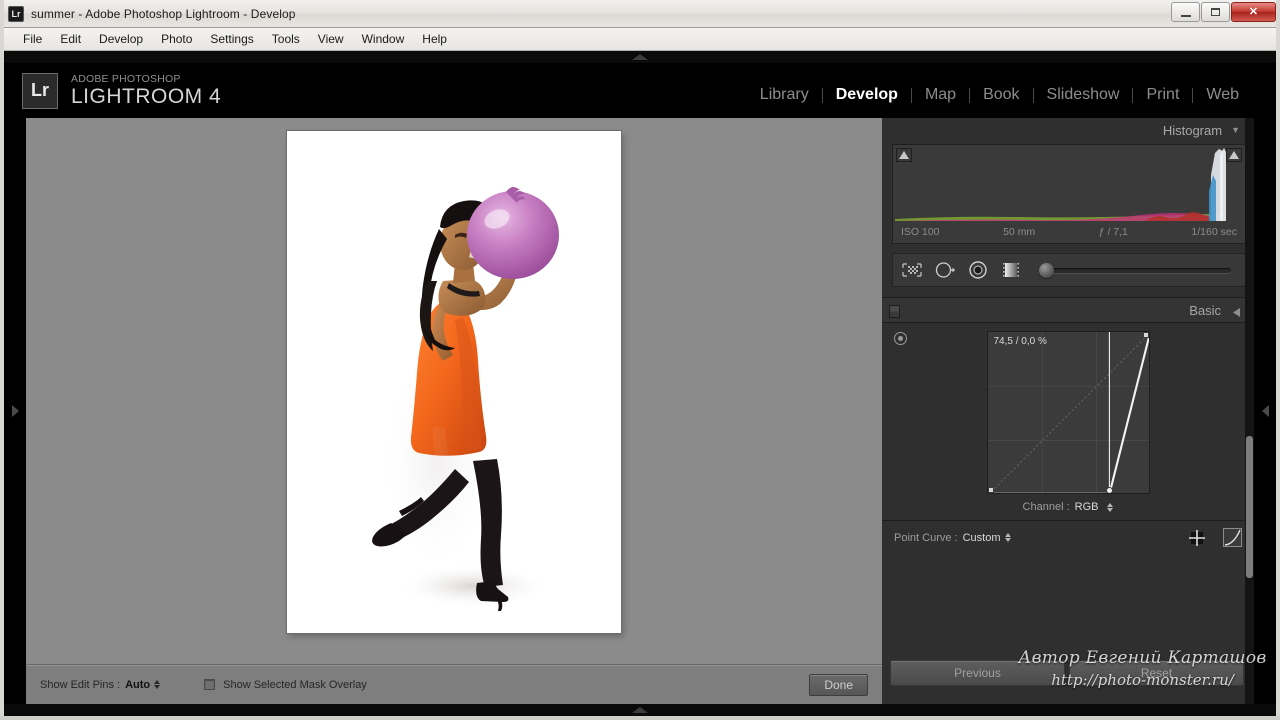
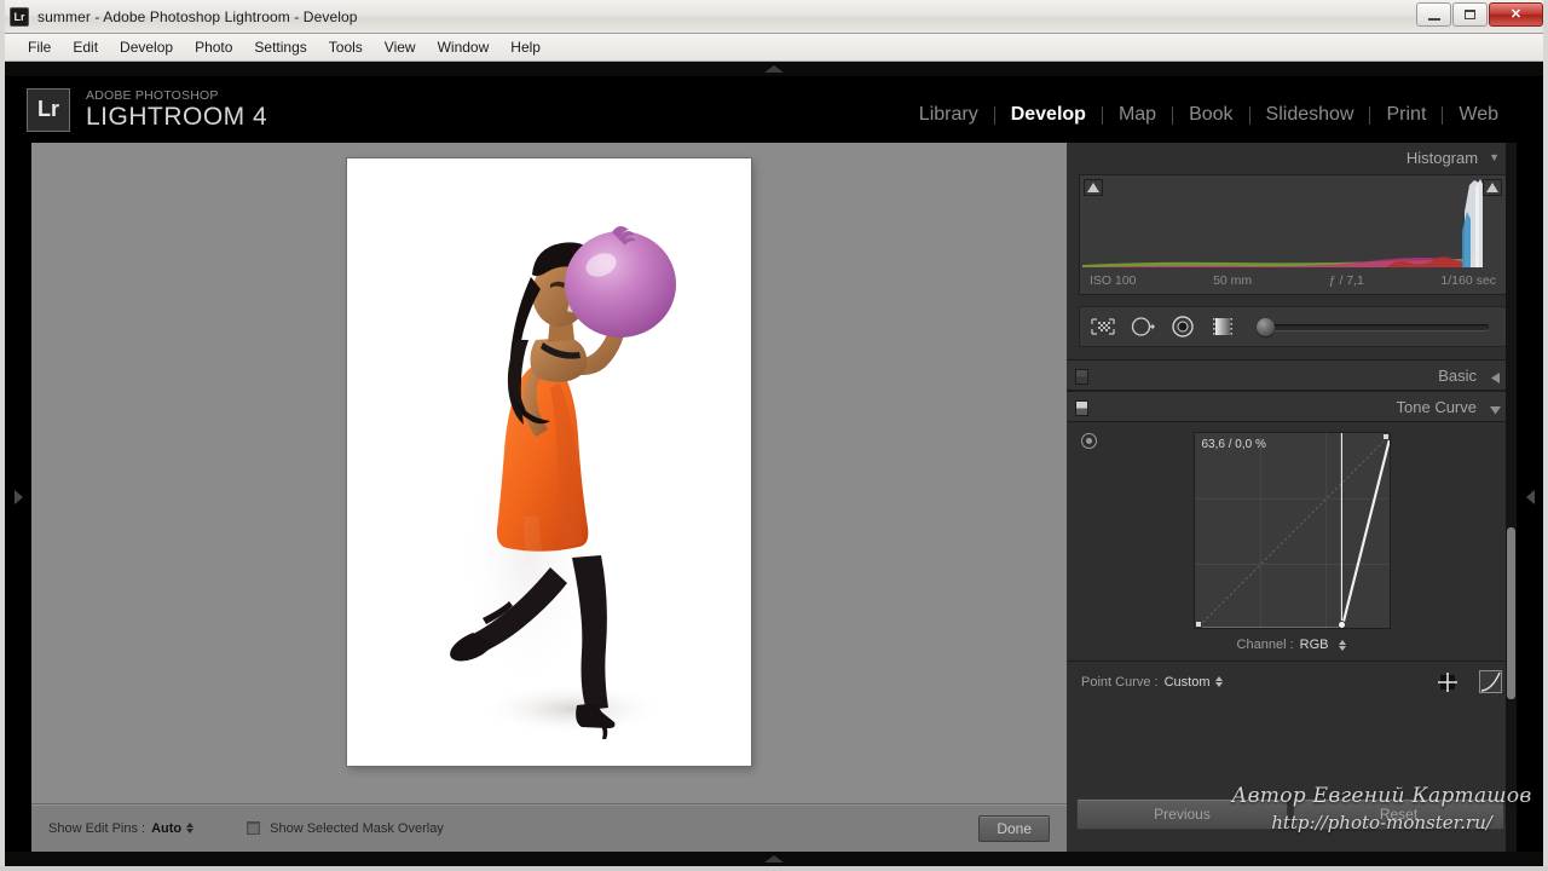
  Lr
  summer - Adobe Photoshop Lightroom - Develop
  ✕
  File
  Edit
  Develop
  Photo
  Settings
  Tools
  View
  Window
  Help
  Lr
  ADOBE PHOTOSHOP
  LIGHTROOM 4
  Library
  Develop
  Map
  Book
  Slideshow
  Print
  Web
  Show Edit Pins :
  Auto
  Show Selected Mask Overlay
  Done
  Histogram
  ▼
  ISO 100
  50 mm
  ƒ / 7,1
  1/160 sec
  Basic
+ Tone Curve
- 74,5 / 0,0 %
+ 63,6 / 0,0 %
  Channel :
  RGB
  Point Curve :
  Custom
  Previous
  Reset
  Автор Евгений Карташов
  http://photo-monster.ru/
